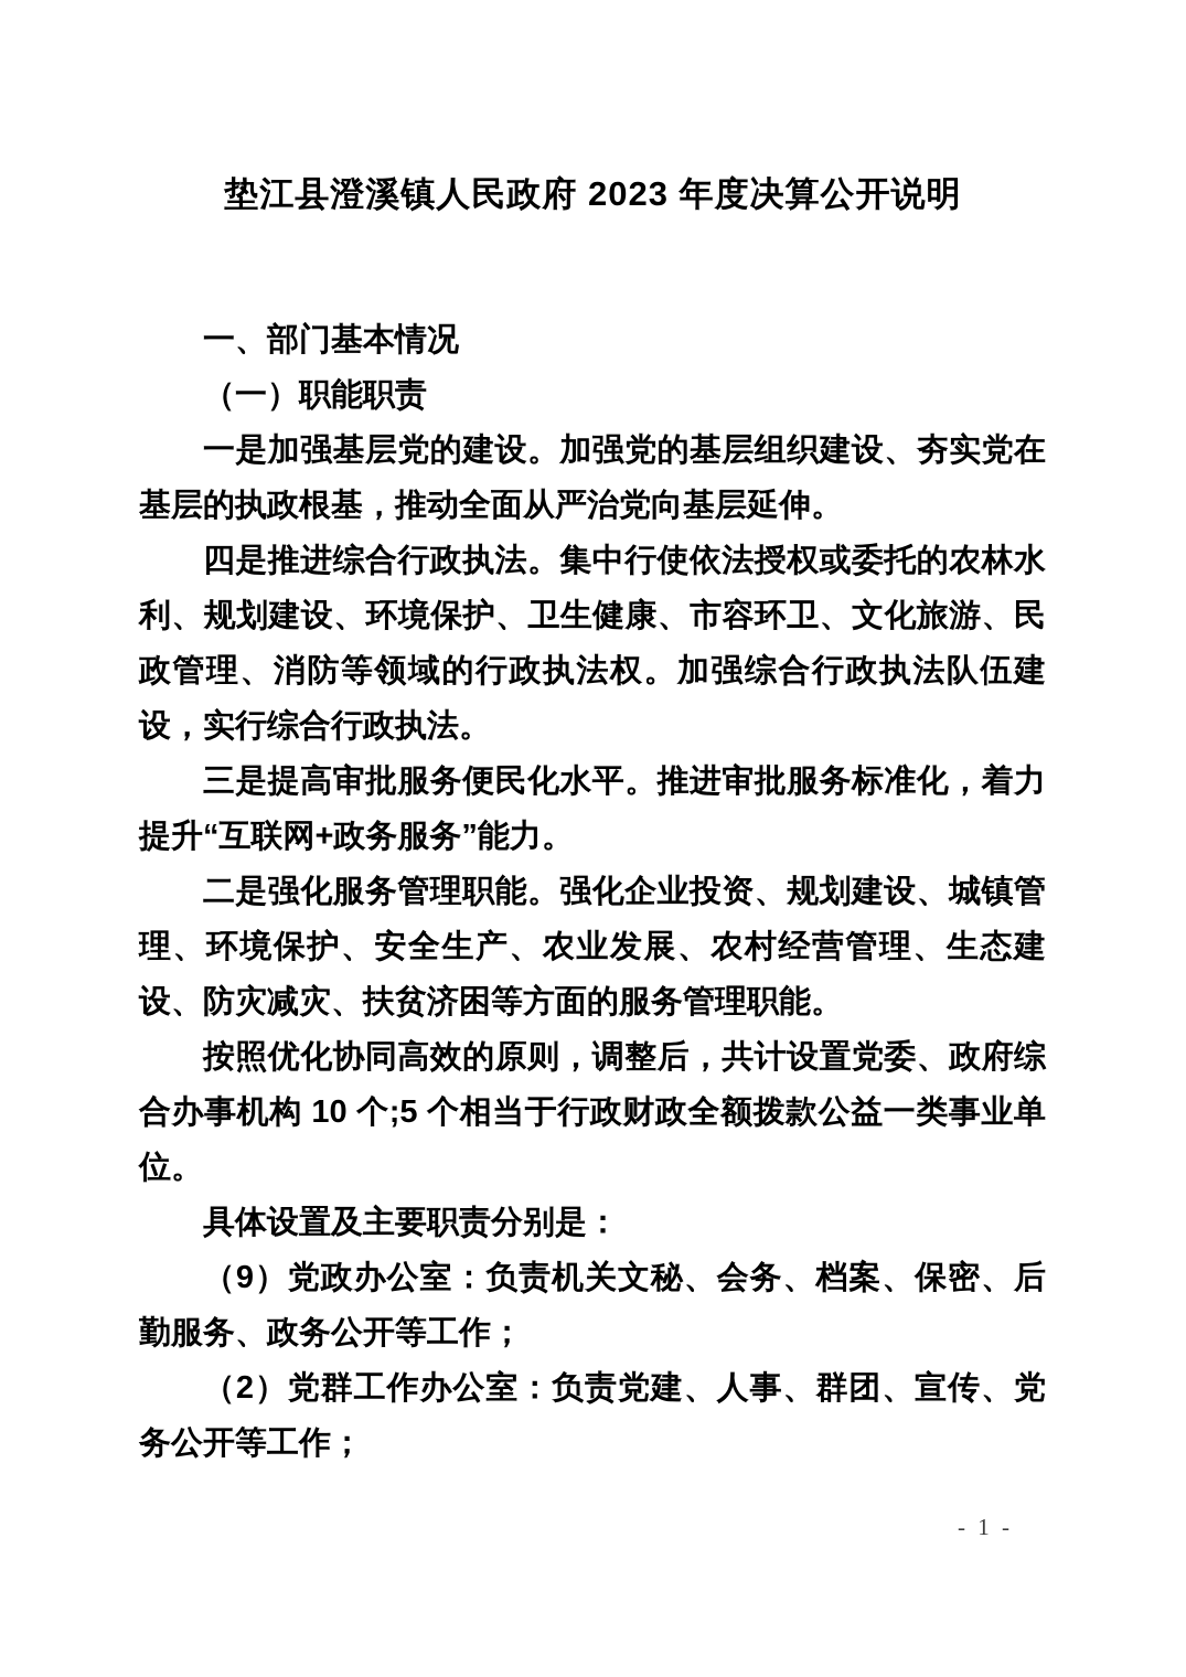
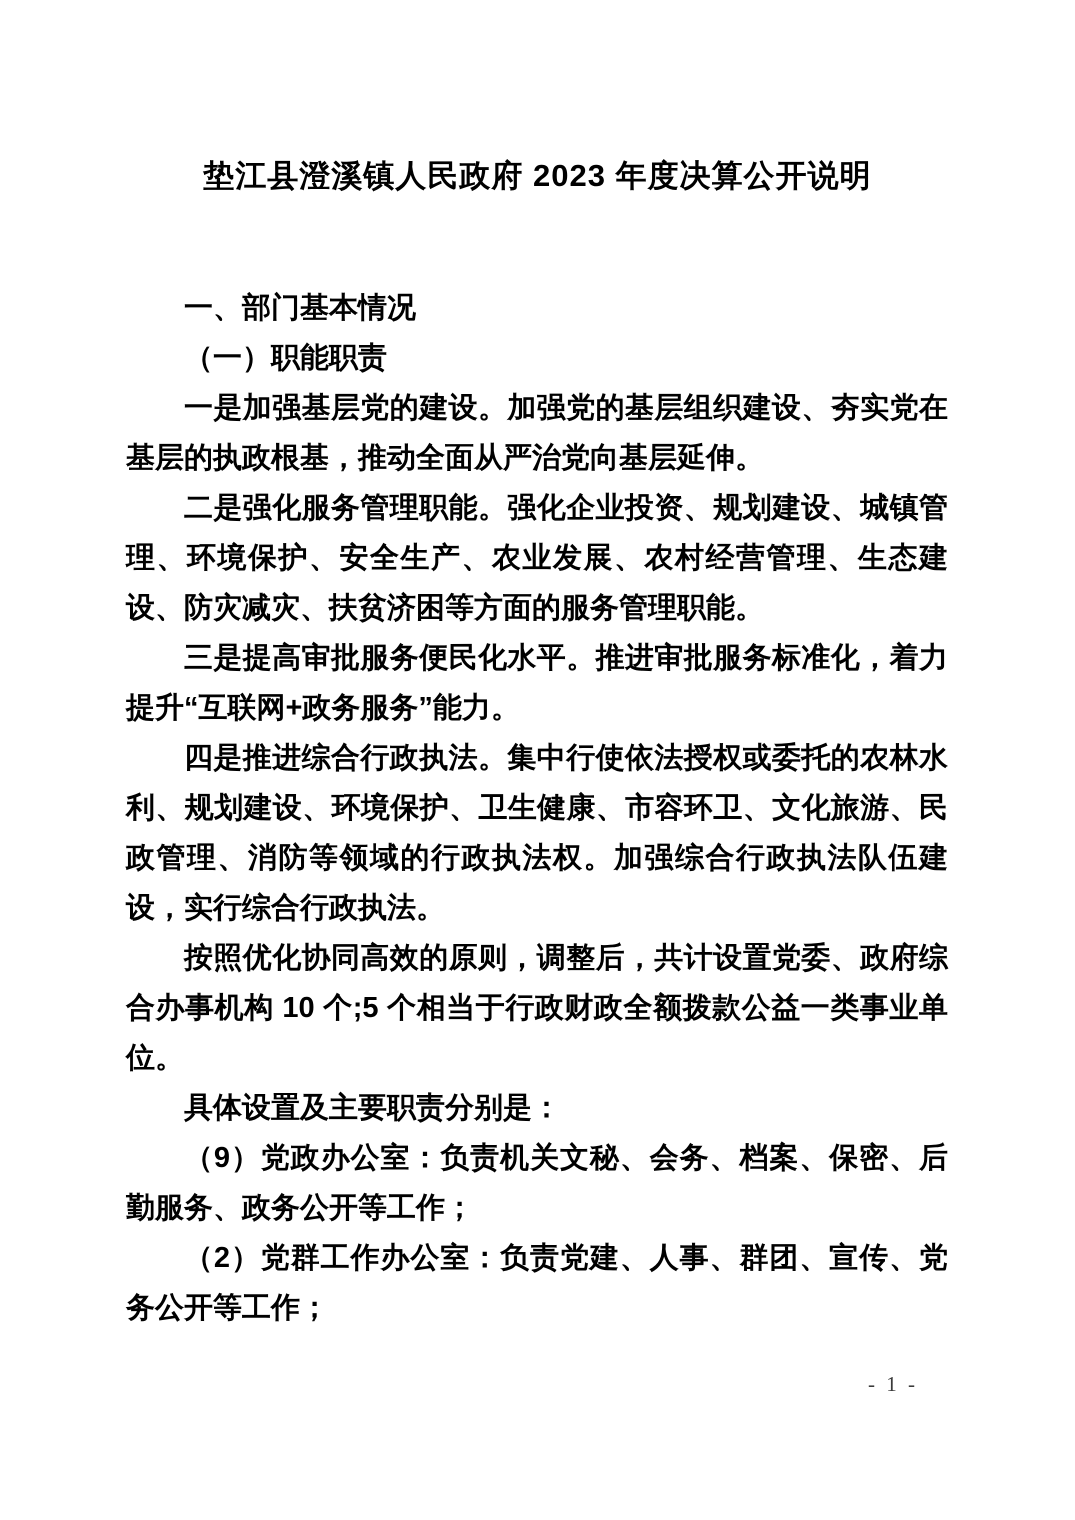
  垫江县澄溪镇人民政府 2023 年度决算公开说明
  一、部门基本情况
  （一）职能职责
  一是加强基层党的建设。加强党的基层组织建设、夯实党在基层的执政根基，推动全面从严治党向基层延伸。
- 四是推进综合行政执法。集中行使依法授权或委托的农林水利、规划建设、环境保护、卫生健康、市容环卫、文化旅游、民政管理、消防等领域的行政执法权。加强综合行政执法队伍建设，实行综合行政执法。
+ 二是强化服务管理职能。强化企业投资、规划建设、城镇管理、环境保护、安全生产、农业发展、农村经营管理、生态建设、防灾减灾、扶贫济困等方面的服务管理职能。
  三是提高审批服务便民化水平。推进审批服务标准化，着力提升“互联网+政务服务”能力。
- 二是强化服务管理职能。强化企业投资、规划建设、城镇管理、环境保护、安全生产、农业发展、农村经营管理、生态建设、防灾减灾、扶贫济困等方面的服务管理职能。
+ 四是推进综合行政执法。集中行使依法授权或委托的农林水利、规划建设、环境保护、卫生健康、市容环卫、文化旅游、民政管理、消防等领域的行政执法权。加强综合行政执法队伍建设，实行综合行政执法。
  按照优化协同高效的原则，调整后，共计设置党委、政府综合办事机构 10 个;5 个相当于行政财政全额拨款公益一类事业单位。
  具体设置及主要职责分别是：
  （9）党政办公室：负责机关文秘、会务、档案、保密、后勤服务、政务公开等工作；
  （2）党群工作办公室：负责党建、人事、群团、宣传、党务公开等工作；
  - 1 -
